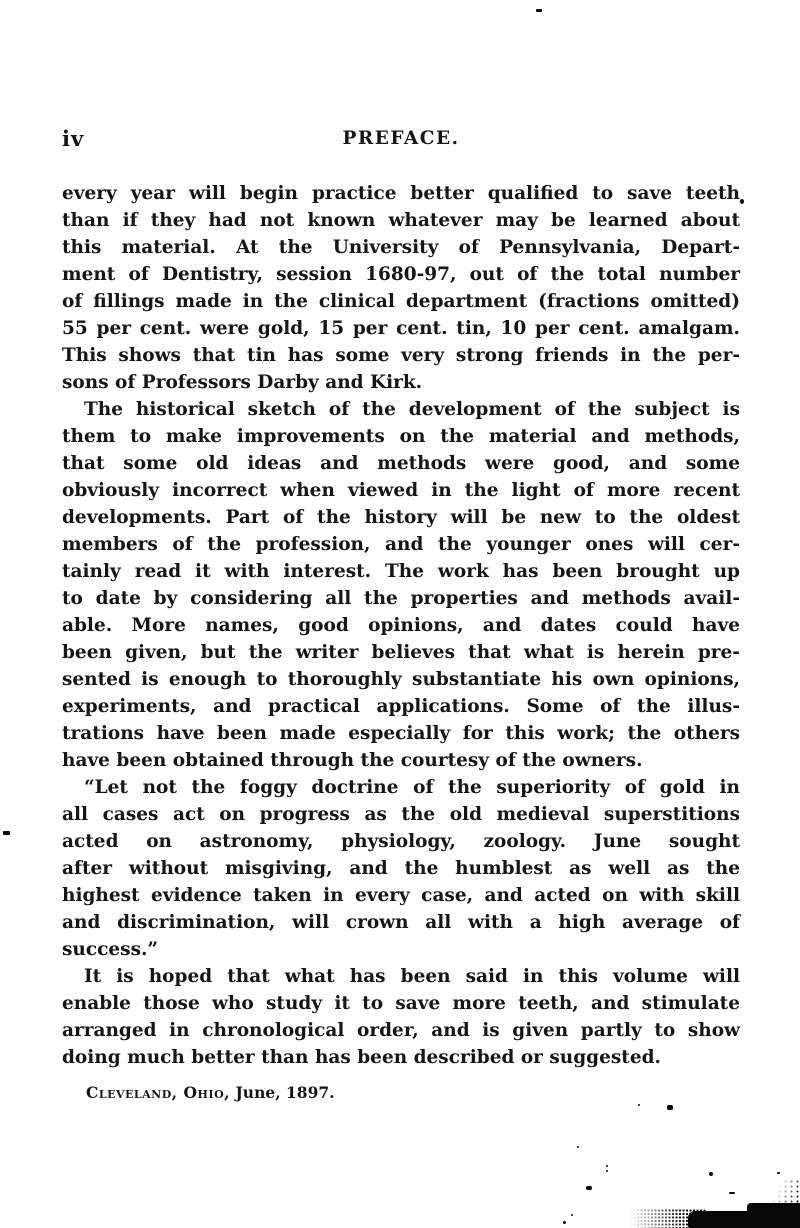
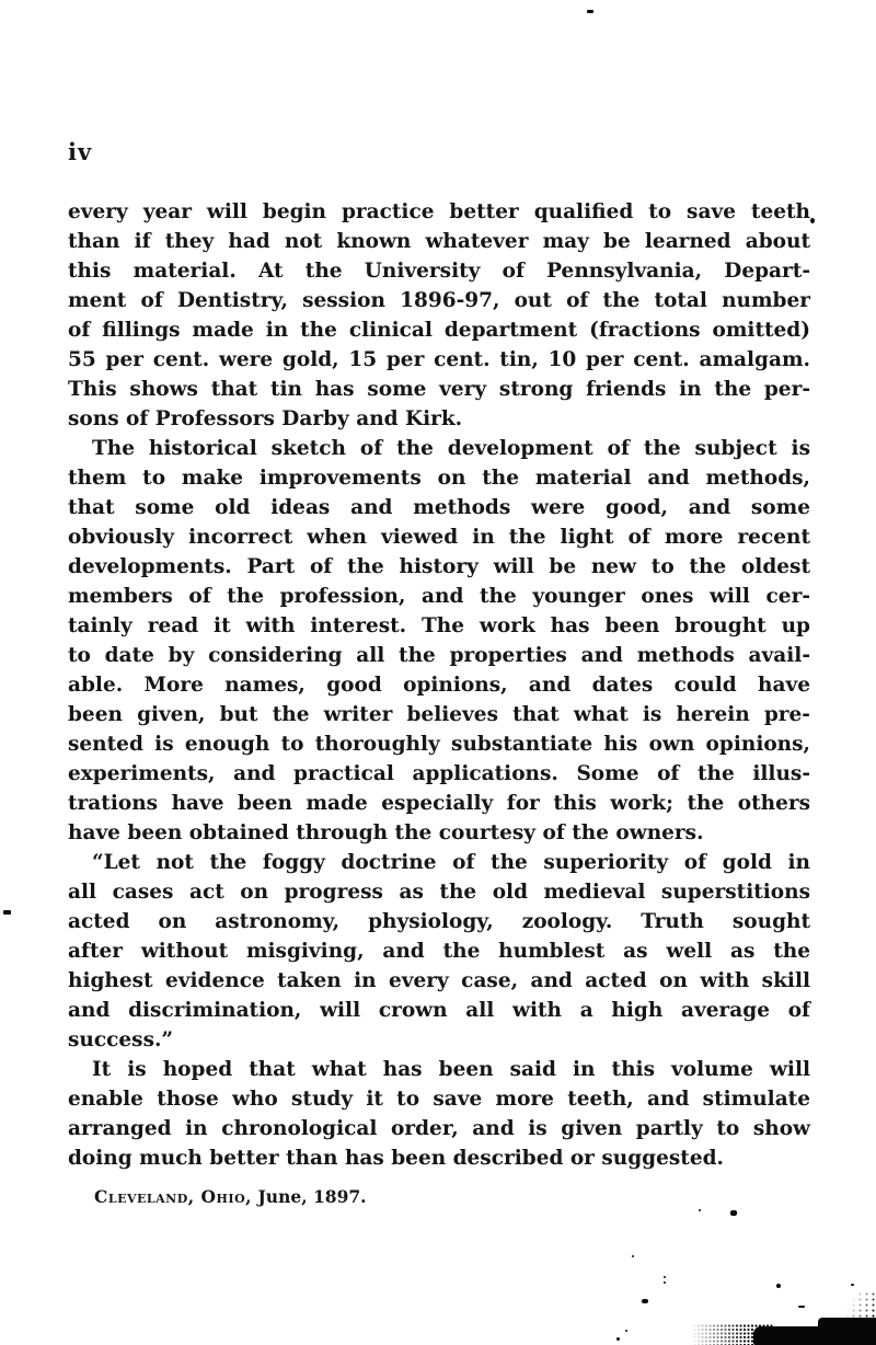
  iv
- PREFACE.
  every year will begin practice better qualified to save teeth
  than if they had not known whatever may be learned about
  this material. At the University of Pennsylvania, Depart-
- ment of Dentistry, session 1680-97, out of the total number
+ ment of Dentistry, session 1896-97, out of the total number
  of fillings made in the clinical department (fractions omitted)
  55 per cent. were gold, 15 per cent. tin, 10 per cent. amalgam.
  This shows that tin has some very strong friends in the per-
  sons of Professors Darby and Kirk.
  The historical sketch of the development of the subject is
  them to make improvements on the material and methods,
  that some old ideas and methods were good, and some
  obviously incorrect when viewed in the light of more recent
  developments. Part of the history will be new to the oldest
  members of the profession, and the younger ones will cer-
  tainly read it with interest. The work has been brought up
  to date by considering all the properties and methods avail-
  able. More names, good opinions, and dates could have
  been given, but the writer believes that what is herein pre-
  sented is enough to thoroughly substantiate his own opinions,
  experiments, and practical applications. Some of the illus-
  trations have been made especially for this work; the others
  have been obtained through the courtesy of the owners.
  “Let not the foggy doctrine of the superiority of gold in
  all cases act on progress as the old medieval superstitions
- acted on astronomy, physiology, zoology. June sought
+ acted on astronomy, physiology, zoology. Truth sought
  after without misgiving, and the humblest as well as the
  highest evidence taken in every case, and acted on with skill
  and discrimination, will crown all with a high average of
  success.”
  It is hoped that what has been said in this volume will
  enable those who study it to save more teeth, and stimulate
  arranged in chronological order, and is given partly to show
  doing much better than has been described or suggested.
  Cleveland, Ohio, June, 1897.
